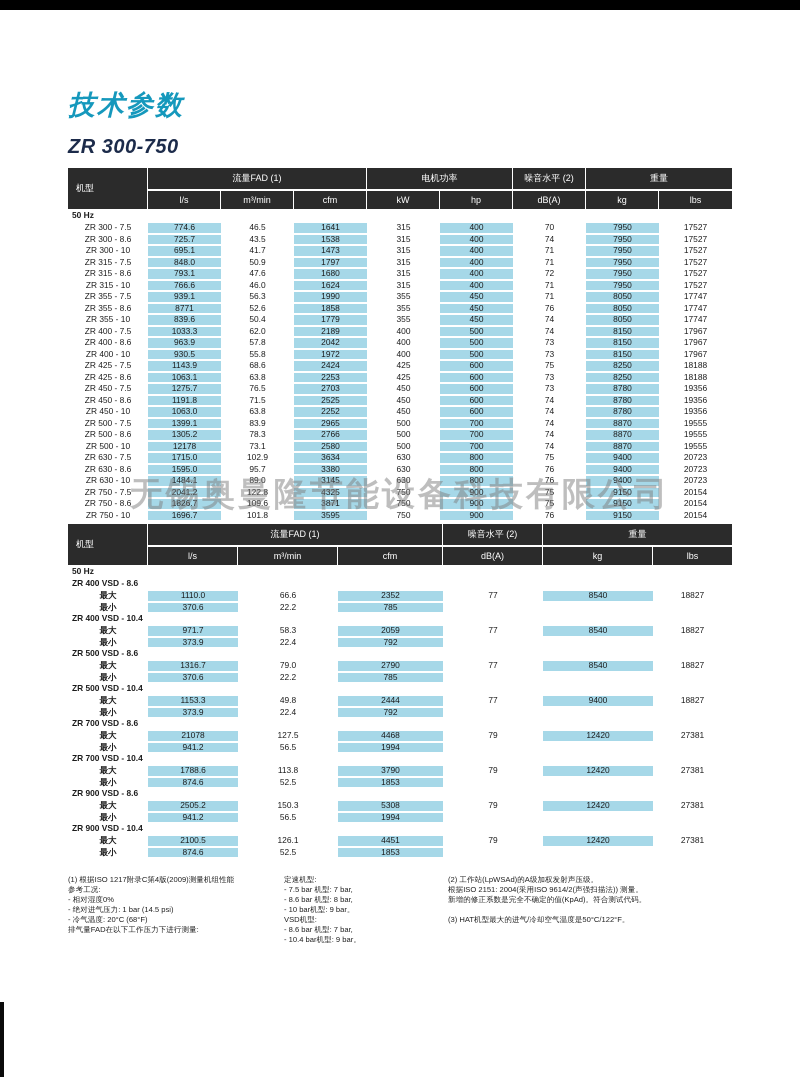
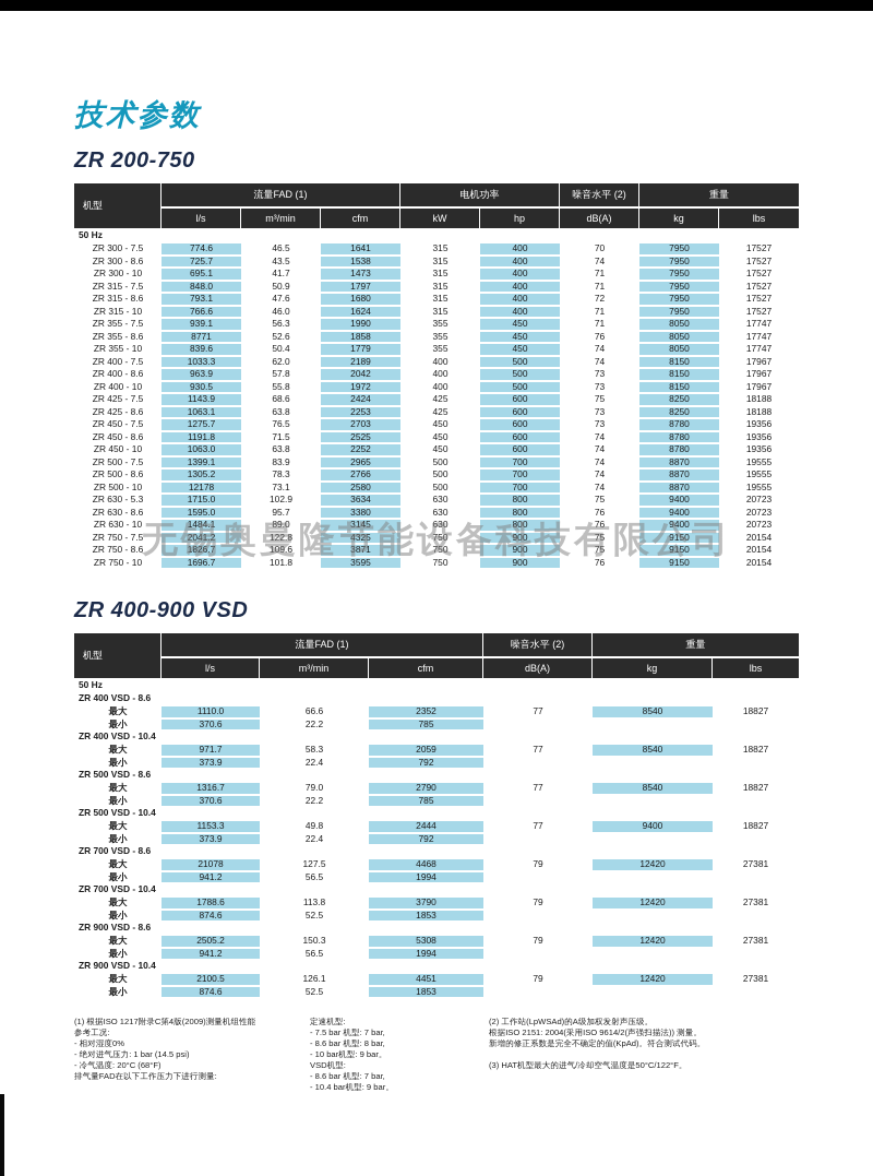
  无锡奥曼隆节能设备科技有限公司
  技术参数
- ZR 300-750
+ ZR 200-750
  机型	流量FAD (1)	电机功率	噪音水平 (2)	重量
  l/s	m³/min	cfm	kW	hp	dB(A)	kg	lbs
  50 Hz
  ZR 300 - 7.5	774.6	46.5	1641	315	400	70	7950	17527
  ZR 300 - 8.6	725.7	43.5	1538	315	400	74	7950	17527
  ZR 300 - 10	695.1	41.7	1473	315	400	71	7950	17527
  ZR 315 - 7.5	848.0	50.9	1797	315	400	71	7950	17527
  ZR 315 - 8.6	793.1	47.6	1680	315	400	72	7950	17527
  ZR 315 - 10	766.6	46.0	1624	315	400	71	7950	17527
  ZR 355 - 7.5	939.1	56.3	1990	355	450	71	8050	17747
  ZR 355 - 8.6	8771	52.6	1858	355	450	76	8050	17747
  ZR 355 - 10	839.6	50.4	1779	355	450	74	8050	17747
  ZR 400 - 7.5	1033.3	62.0	2189	400	500	74	8150	17967
  ZR 400 - 8.6	963.9	57.8	2042	400	500	73	8150	17967
  ZR 400 - 10	930.5	55.8	1972	400	500	73	8150	17967
  ZR 425 - 7.5	1143.9	68.6	2424	425	600	75	8250	18188
  ZR 425 - 8.6	1063.1	63.8	2253	425	600	73	8250	18188
  ZR 450 - 7.5	1275.7	76.5	2703	450	600	73	8780	19356
  ZR 450 - 8.6	1191.8	71.5	2525	450	600	74	8780	19356
  ZR 450 - 10	1063.0	63.8	2252	450	600	74	8780	19356
  ZR 500 - 7.5	1399.1	83.9	2965	500	700	74	8870	19555
  ZR 500 - 8.6	1305.2	78.3	2766	500	700	74	8870	19555
  ZR 500 - 10	12178	73.1	2580	500	700	74	8870	19555
- ZR 630 - 7.5	1715.0	102.9	3634	630	800	75	9400	20723
+ ZR 630 - 5.3	1715.0	102.9	3634	630	800	75	9400	20723
  ZR 630 - 8.6	1595.0	95.7	3380	630	800	76	9400	20723
  ZR 630 - 10	1484.1	89.0	3145	630	800	76	9400	20723
  ZR 750 - 7.5	2041.2	122.8	4325	750	900	75	9150	20154
  ZR 750 - 8.6	1826.7	109.6	3871	750	900	75	9150	20154
  ZR 750 - 10	1696.7	101.8	3595	750	900	76	9150	20154
+ ZR 400-900 VSD
  机型	流量FAD (1)	噪音水平 (2)	重量
  l/s	m³/min	cfm	dB(A)	kg	lbs
  50 Hz
  ZR 400 VSD - 8.6
  最大	1110.0	66.6	2352	77	8540	18827
  最小	370.6	22.2	785
  ZR 400 VSD - 10.4
  最大	971.7	58.3	2059	77	8540	18827
  最小	373.9	22.4	792
  ZR 500 VSD - 8.6
  最大	1316.7	79.0	2790	77	8540	18827
  最小	370.6	22.2	785
  ZR 500 VSD - 10.4
  最大	1153.3	49.8	2444	77	9400	18827
  最小	373.9	22.4	792
  ZR 700 VSD - 8.6
  最大	21078	127.5	4468	79	12420	27381
  最小	941.2	56.5	1994
  ZR 700 VSD - 10.4
  最大	1788.6	113.8	3790	79	12420	27381
  最小	874.6	52.5	1853
  ZR 900 VSD - 8.6
  最大	2505.2	150.3	5308	79	12420	27381
  最小	941.2	56.5	1994
  ZR 900 VSD - 10.4
  最大	2100.5	126.1	4451	79	12420	27381
  最小	874.6	52.5	1853
  (1) 根据ISO 1217附录C第4版(2009)测量机组性能
  参考工况:
  - 相对湿度0%
  - 绝对进气压力: 1 bar (14.5 psi)
  - 冷气温度: 20°C (68°F)
  排气量FAD在以下工作压力下进行测量:
  定速机型:
  - 7.5 bar 机型: 7 bar,
  - 8.6 bar 机型: 8 bar,
  - 10 bar机型: 9 bar。
  VSD机型:
  - 8.6 bar 机型: 7 bar,
  - 10.4 bar机型: 9 bar。
  (2) 工作站(LpWSAd)的A级加权发射声压级。
  根据ISO 2151: 2004(采用ISO 9614/2(声强扫描法)) 测量。
  新增的修正系数是完全不确定的值(KpAd)。符合测试代码。
  (3) HAT机型最大的进气/冷却空气温度是50°C/122°F。
